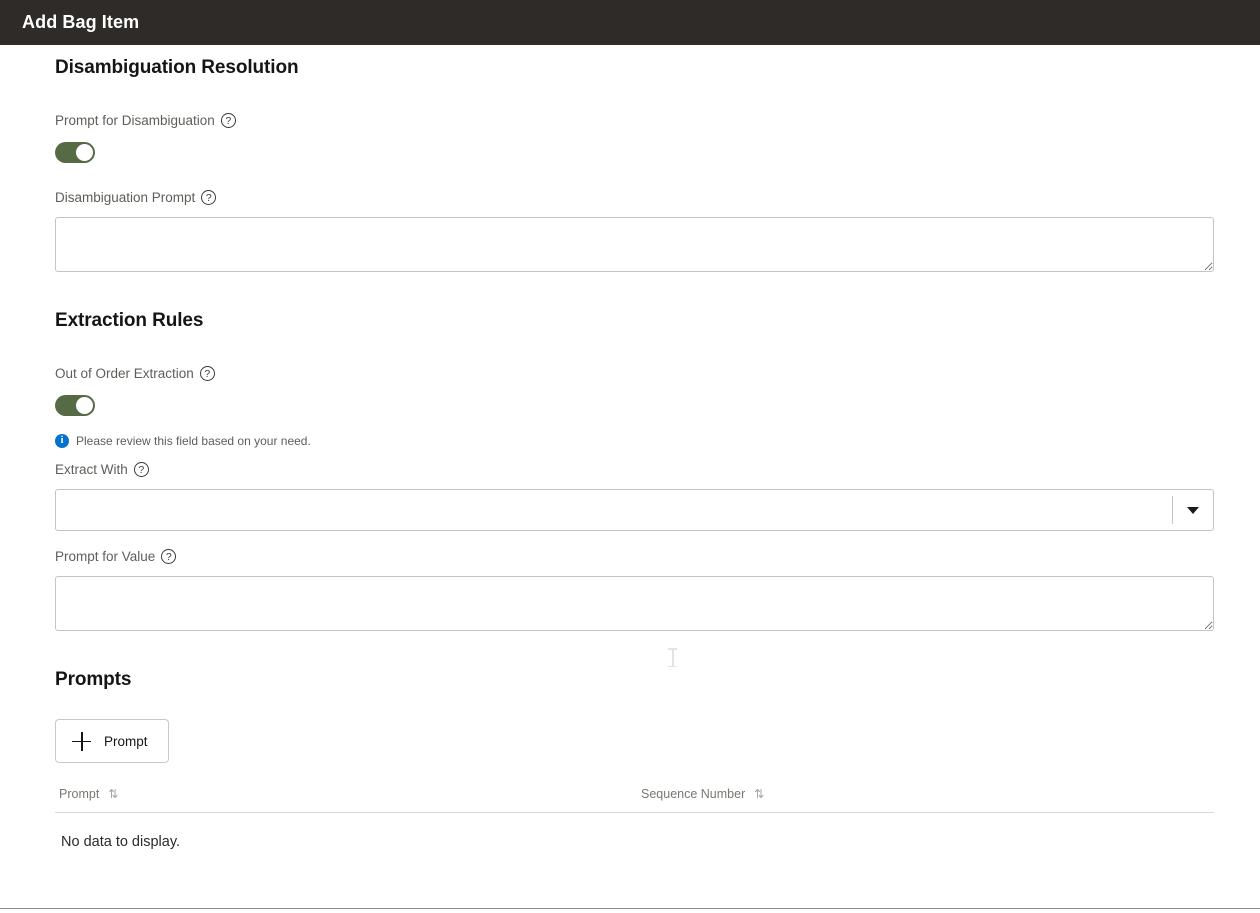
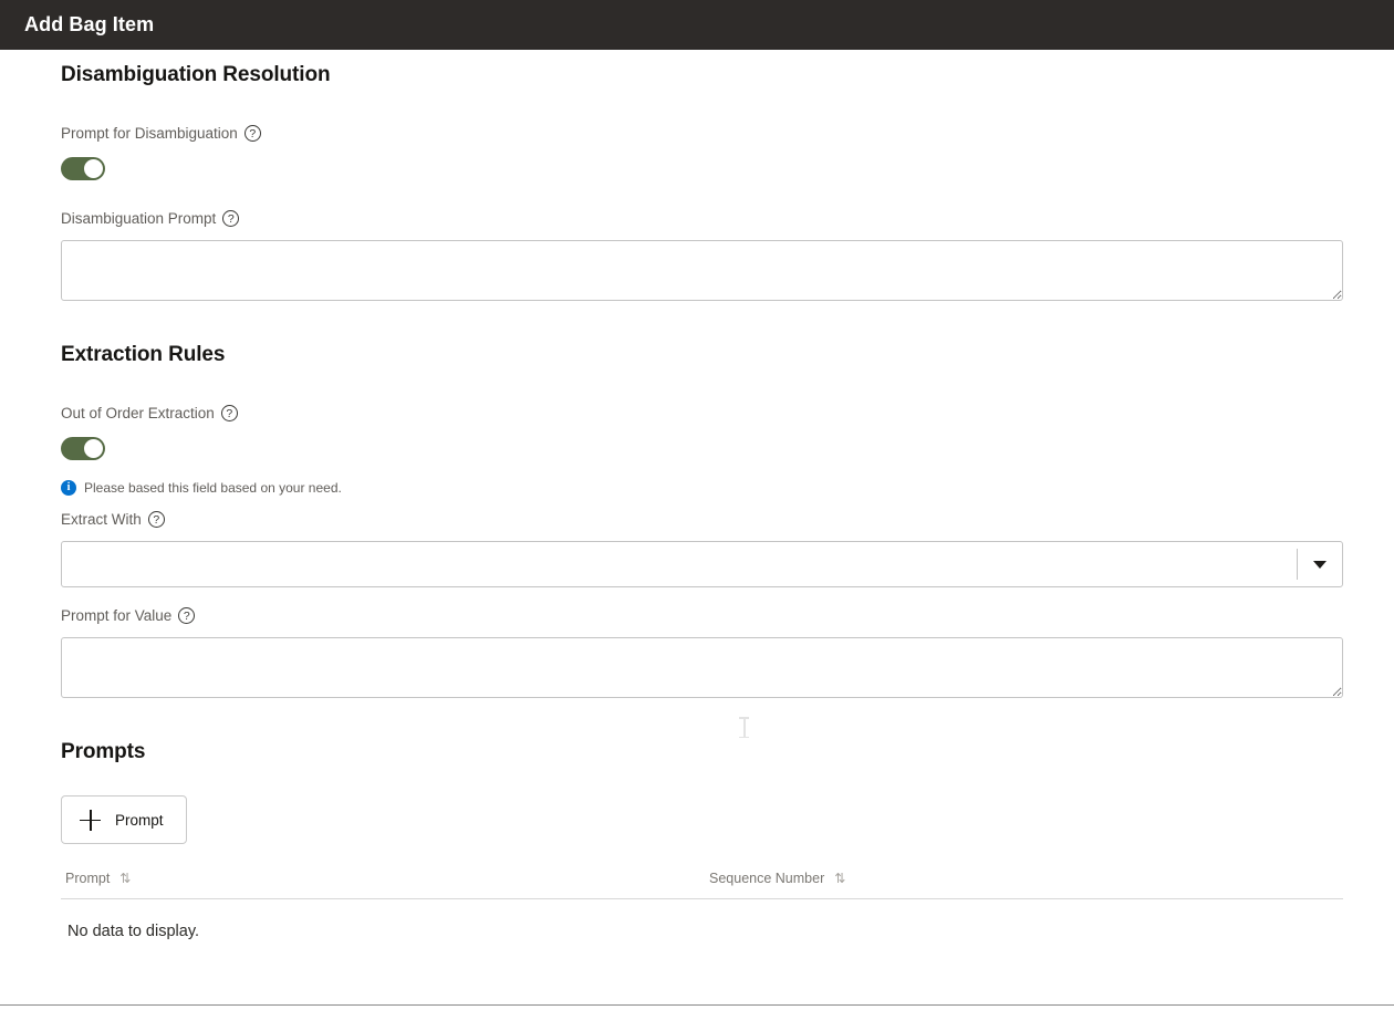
  Add Bag Item
  Disambiguation Resolution
  Prompt for Disambiguation
  Disambiguation Prompt
  Extraction Rules
  Out of Order Extraction
- Please review this field based on your need.
+ Please based this field based on your need.
  Extract With
  Prompt for Value
  Prompts
  Prompt
  Prompt
  ⇅
  Sequence Number
  ⇅
  No data to display.
